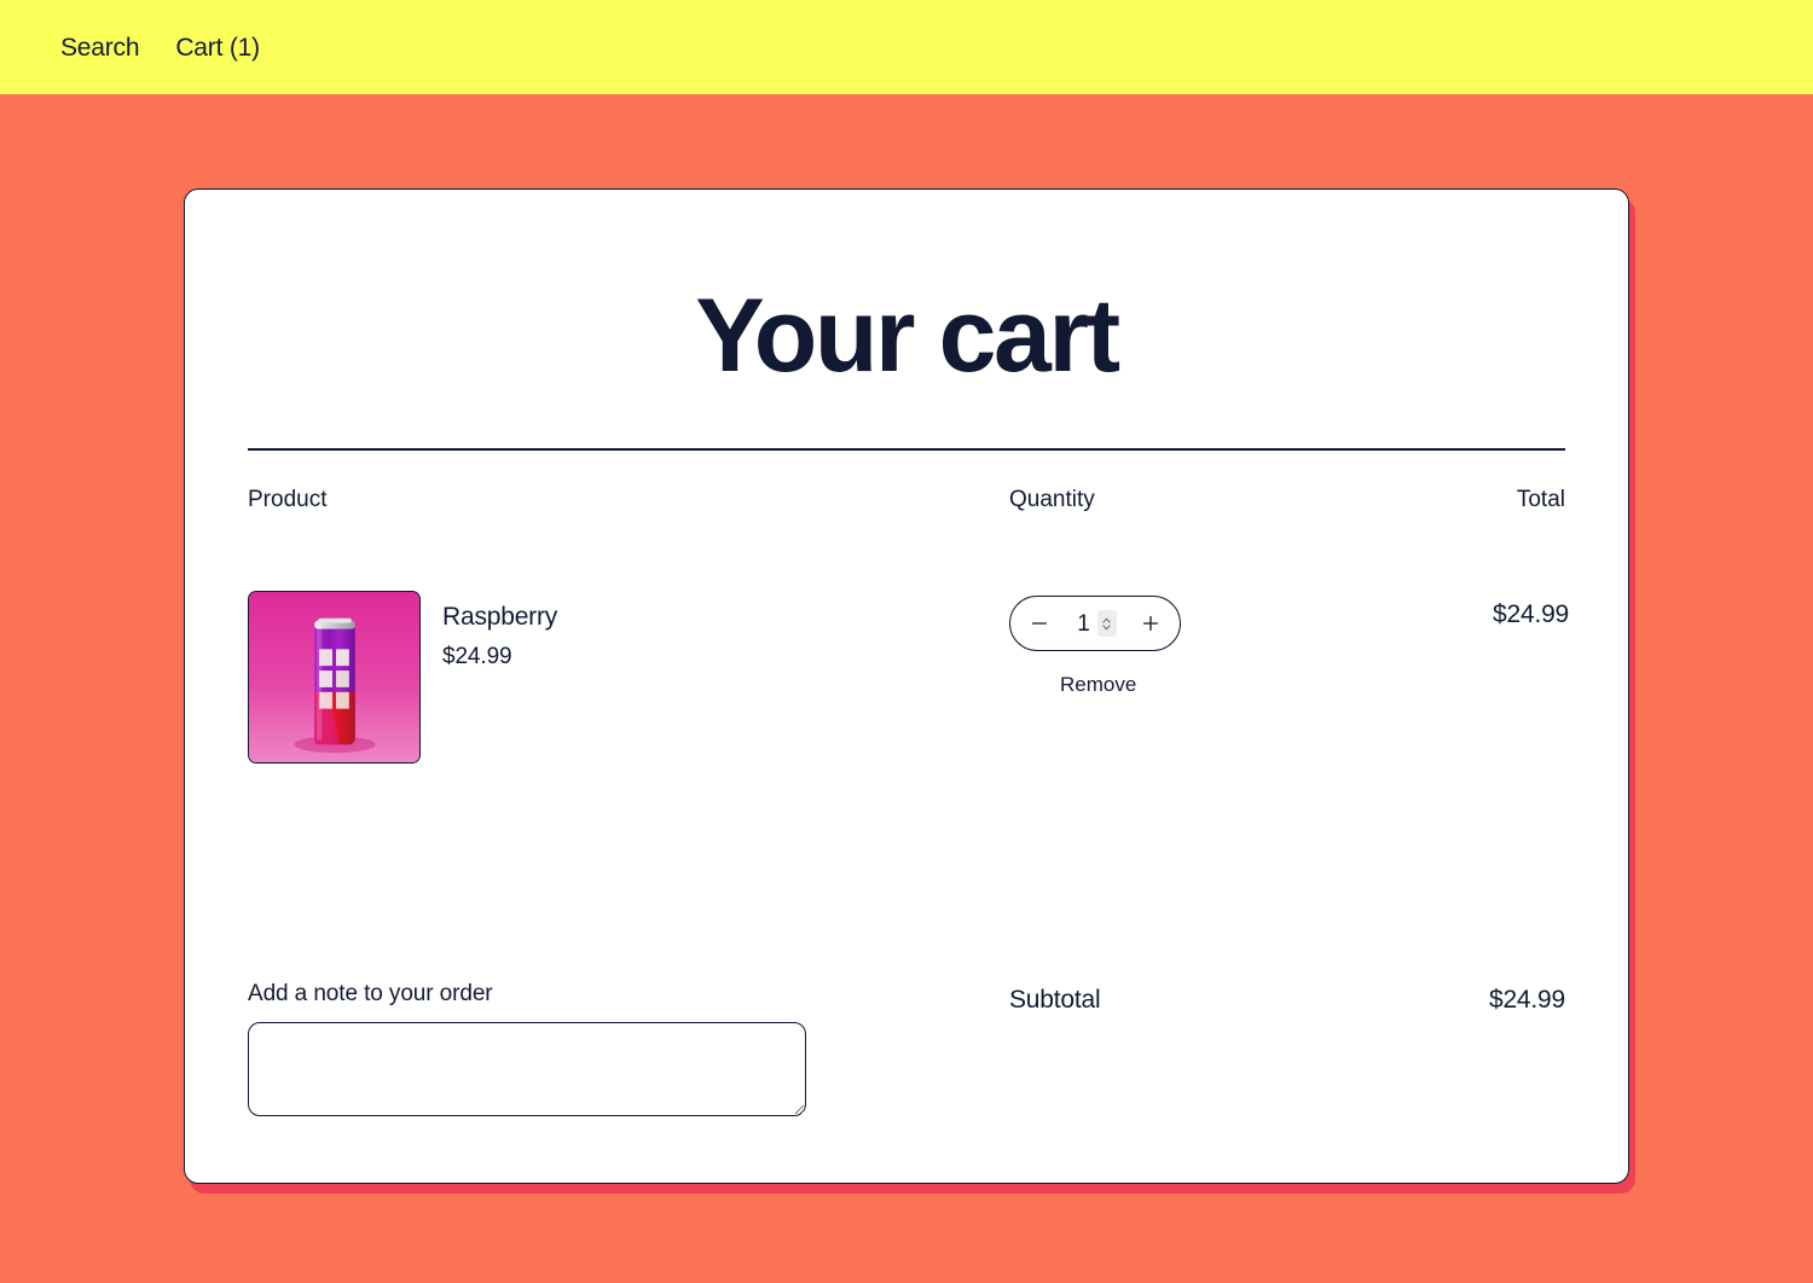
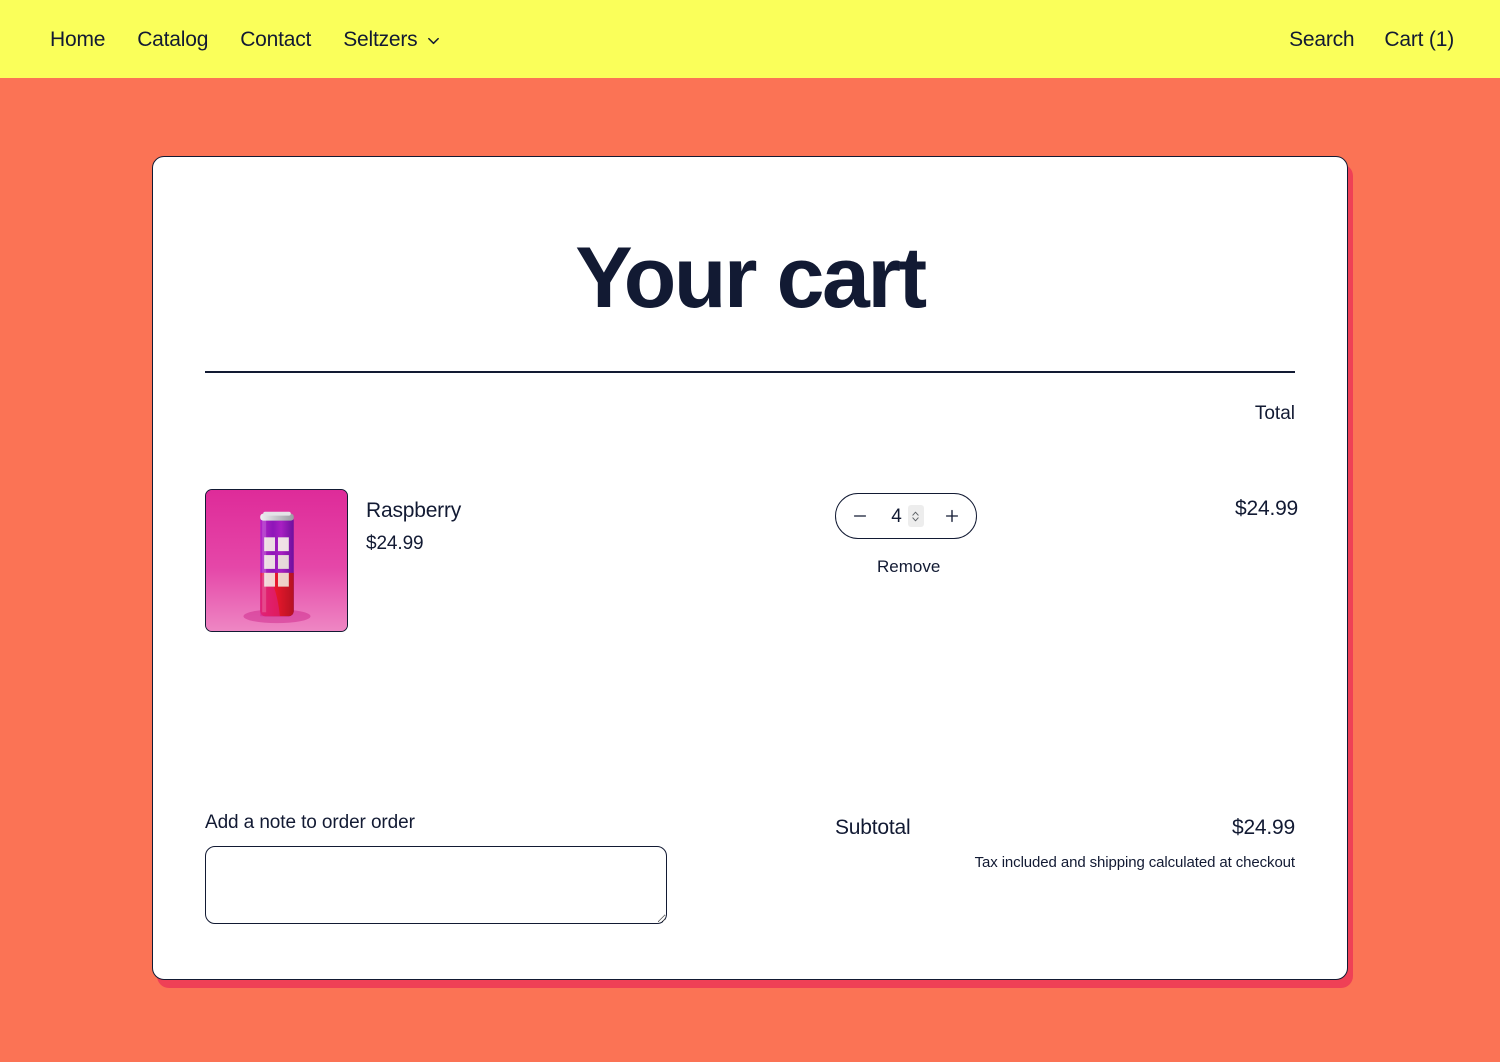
+ Home
+ Catalog
+ Contact
+ Seltzers
  Search
  Cart (1)
  Your cart
- Product
- Quantity
  Total
  Raspberry
  $24.99
- 1
+ 4
  Remove
  $24.99
- Add a note to your order
+ Add a note to order order
  Subtotal
  $24.99
+ Tax included and shipping calculated at checkout
